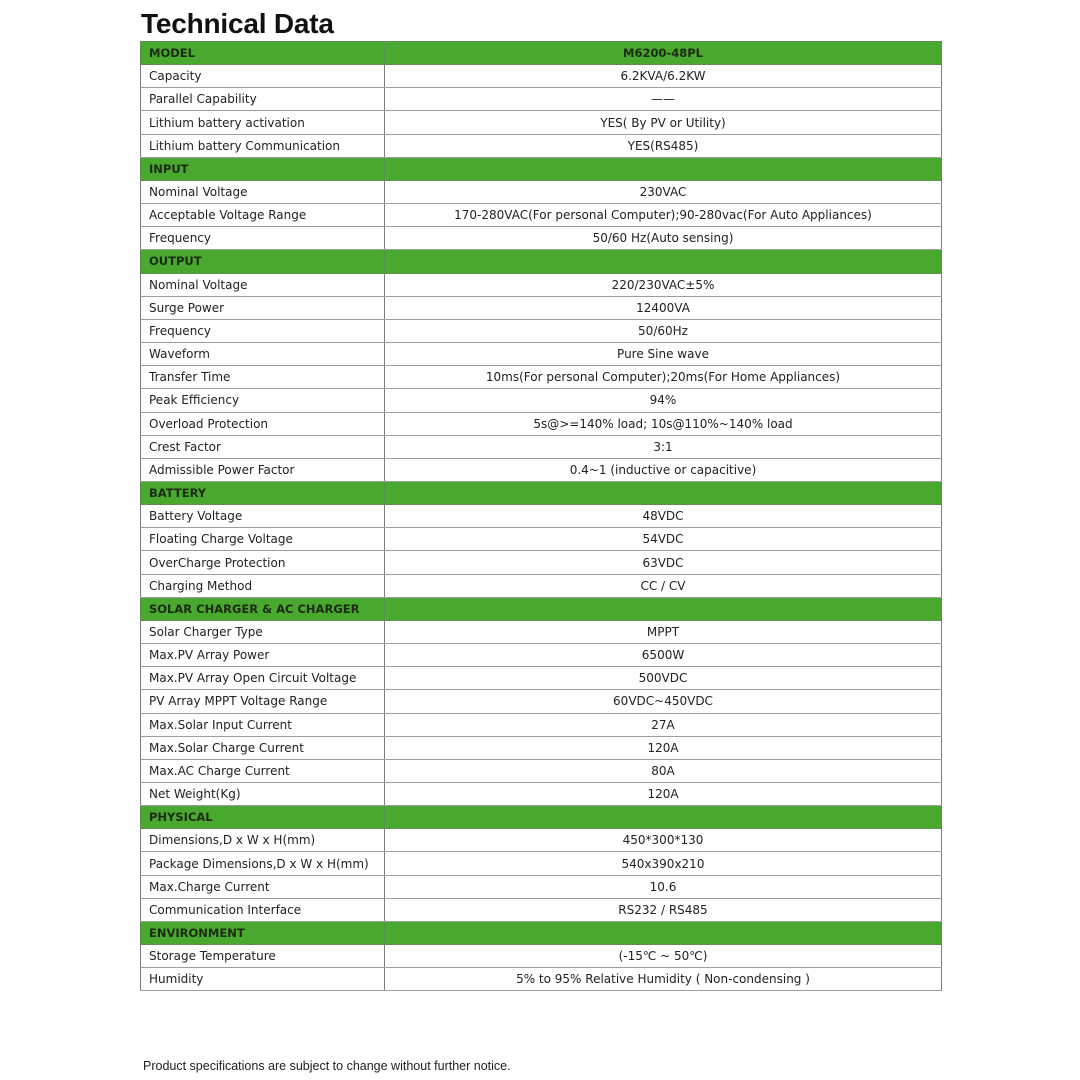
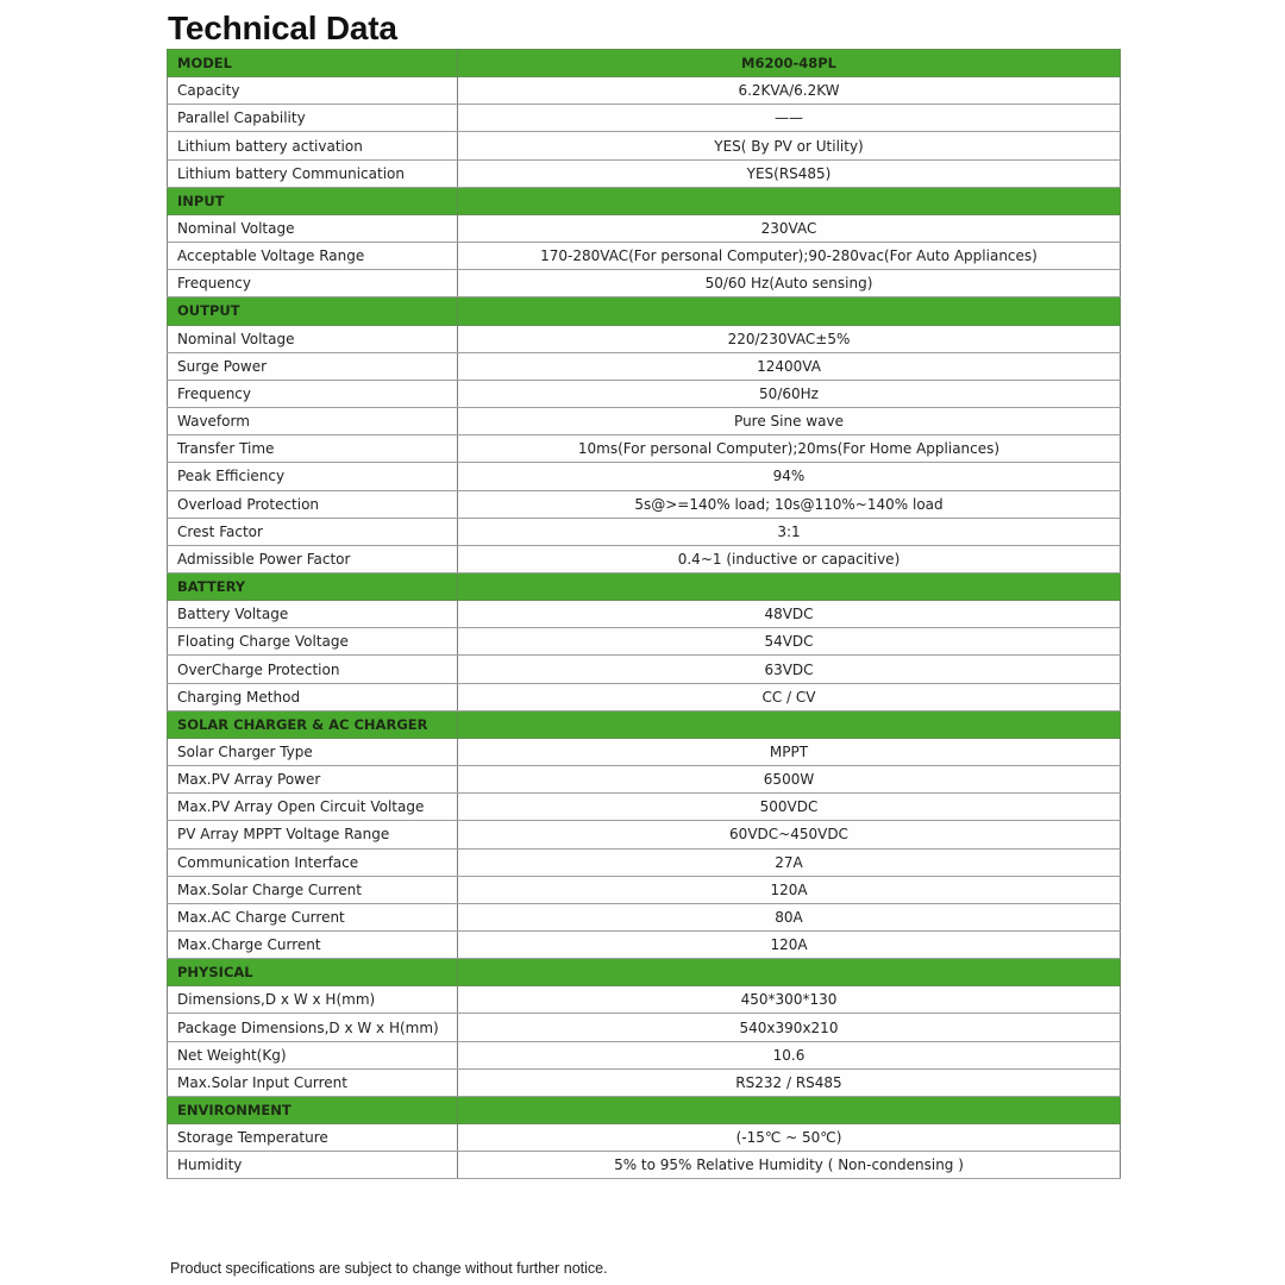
  Technical Data
  MODEL	M6200-48PL
  Capacity	6.2KVA/6.2KW
  Parallel Capability	——
  Lithium battery activation	YES( By PV or Utility)
  Lithium battery Communication	YES(RS485)
  INPUT
  Nominal Voltage	230VAC
  Acceptable Voltage Range	170-280VAC(For personal Computer);90-280vac(For Auto Appliances)
  Frequency	50/60 Hz(Auto sensing)
  OUTPUT
  Nominal Voltage	220/230VAC±5%
  Surge Power	12400VA
  Frequency	50/60Hz
  Waveform	Pure Sine wave
  Transfer Time	10ms(For personal Computer);20ms(For Home Appliances)
  Peak Efficiency	94%
  Overload Protection	5s@>=140% load; 10s@110%~140% load
  Crest Factor	3:1
  Admissible Power Factor	0.4~1 (inductive or capacitive)
  BATTERY
  Battery Voltage	48VDC
  Floating Charge Voltage	54VDC
  OverCharge Protection	63VDC
  Charging Method	CC / CV
  SOLAR CHARGER & AC CHARGER
  Solar Charger Type	MPPT
  Max.PV Array Power	6500W
  Max.PV Array Open Circuit Voltage	500VDC
  PV Array MPPT Voltage Range	60VDC~450VDC
- Max.Solar Input Current	27A
+ Communication Interface	27A
  Max.Solar Charge Current	120A
  Max.AC Charge Current	80A
- Net Weight(Kg)	120A
+ Max.Charge Current	120A
  PHYSICAL
  Dimensions,D x W x H(mm)	450*300*130
  Package Dimensions,D x W x H(mm)	540x390x210
- Max.Charge Current	10.6
+ Net Weight(Kg)	10.6
- Communication Interface	RS232 / RS485
+ Max.Solar Input Current	RS232 / RS485
  ENVIRONMENT
  Storage Temperature	(-15℃ ~ 50℃)
  Humidity	5% to 95% Relative Humidity ( Non-condensing )
  Product specifications are subject to change without further notice.
